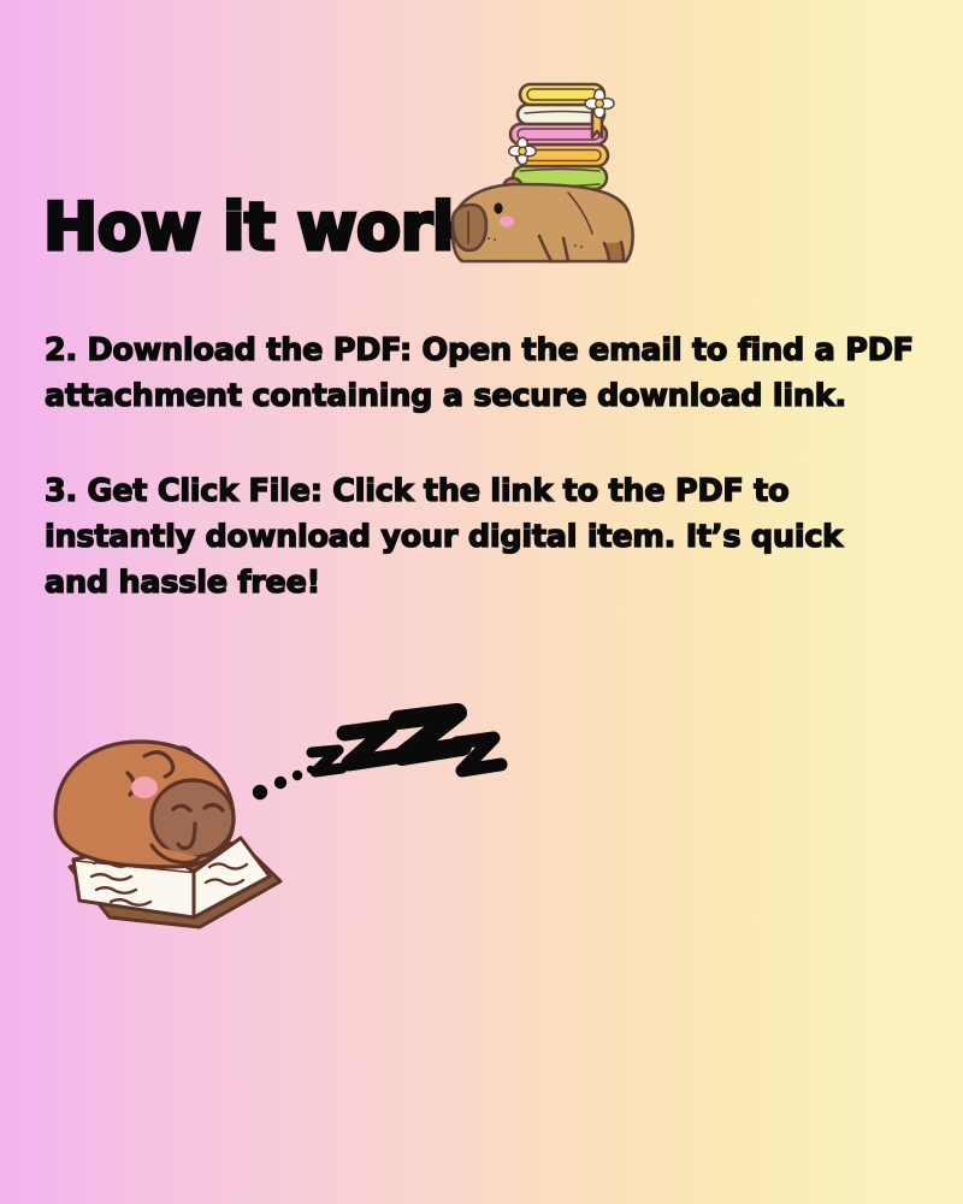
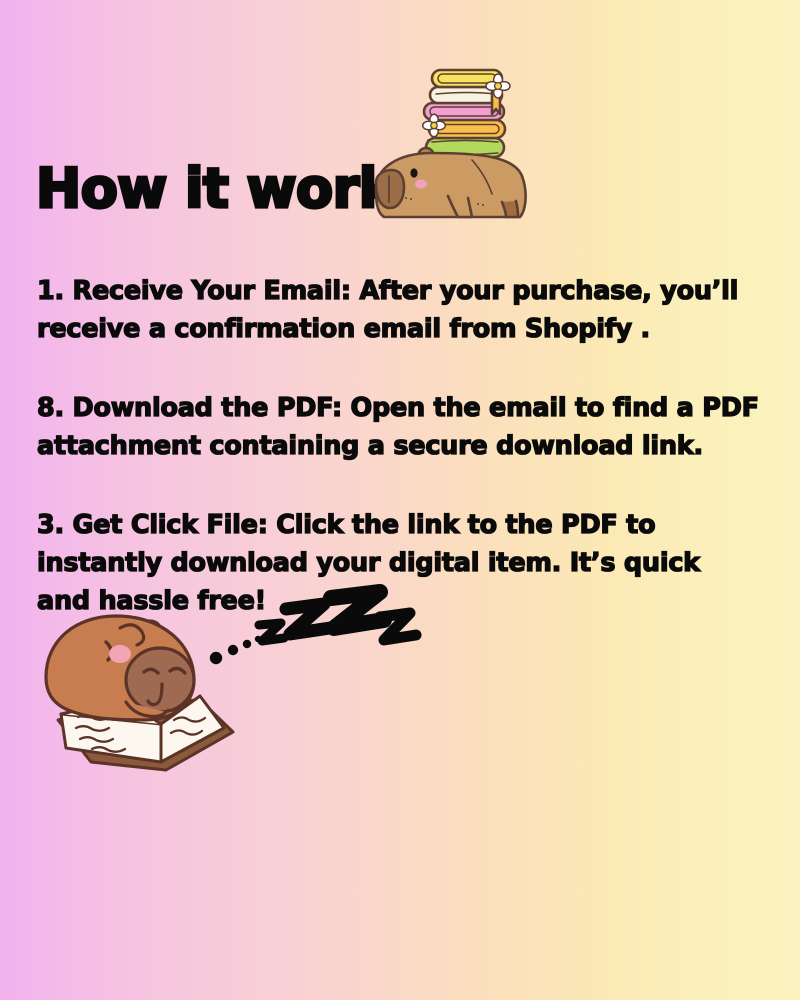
  How it wor
+ 1. Receive Your Email: After your purchase, you’ll receive a confirmation email from Shopify .
- 2. Download the PDF: Open the email to find a PDF attachment containing a secure download link.
+ 8. Download the PDF: Open the email to find a PDF attachment containing a secure download link.
  3. Get Click File: Click the link to the PDF to instantly download your digital item. It’s quick and hassle free!
